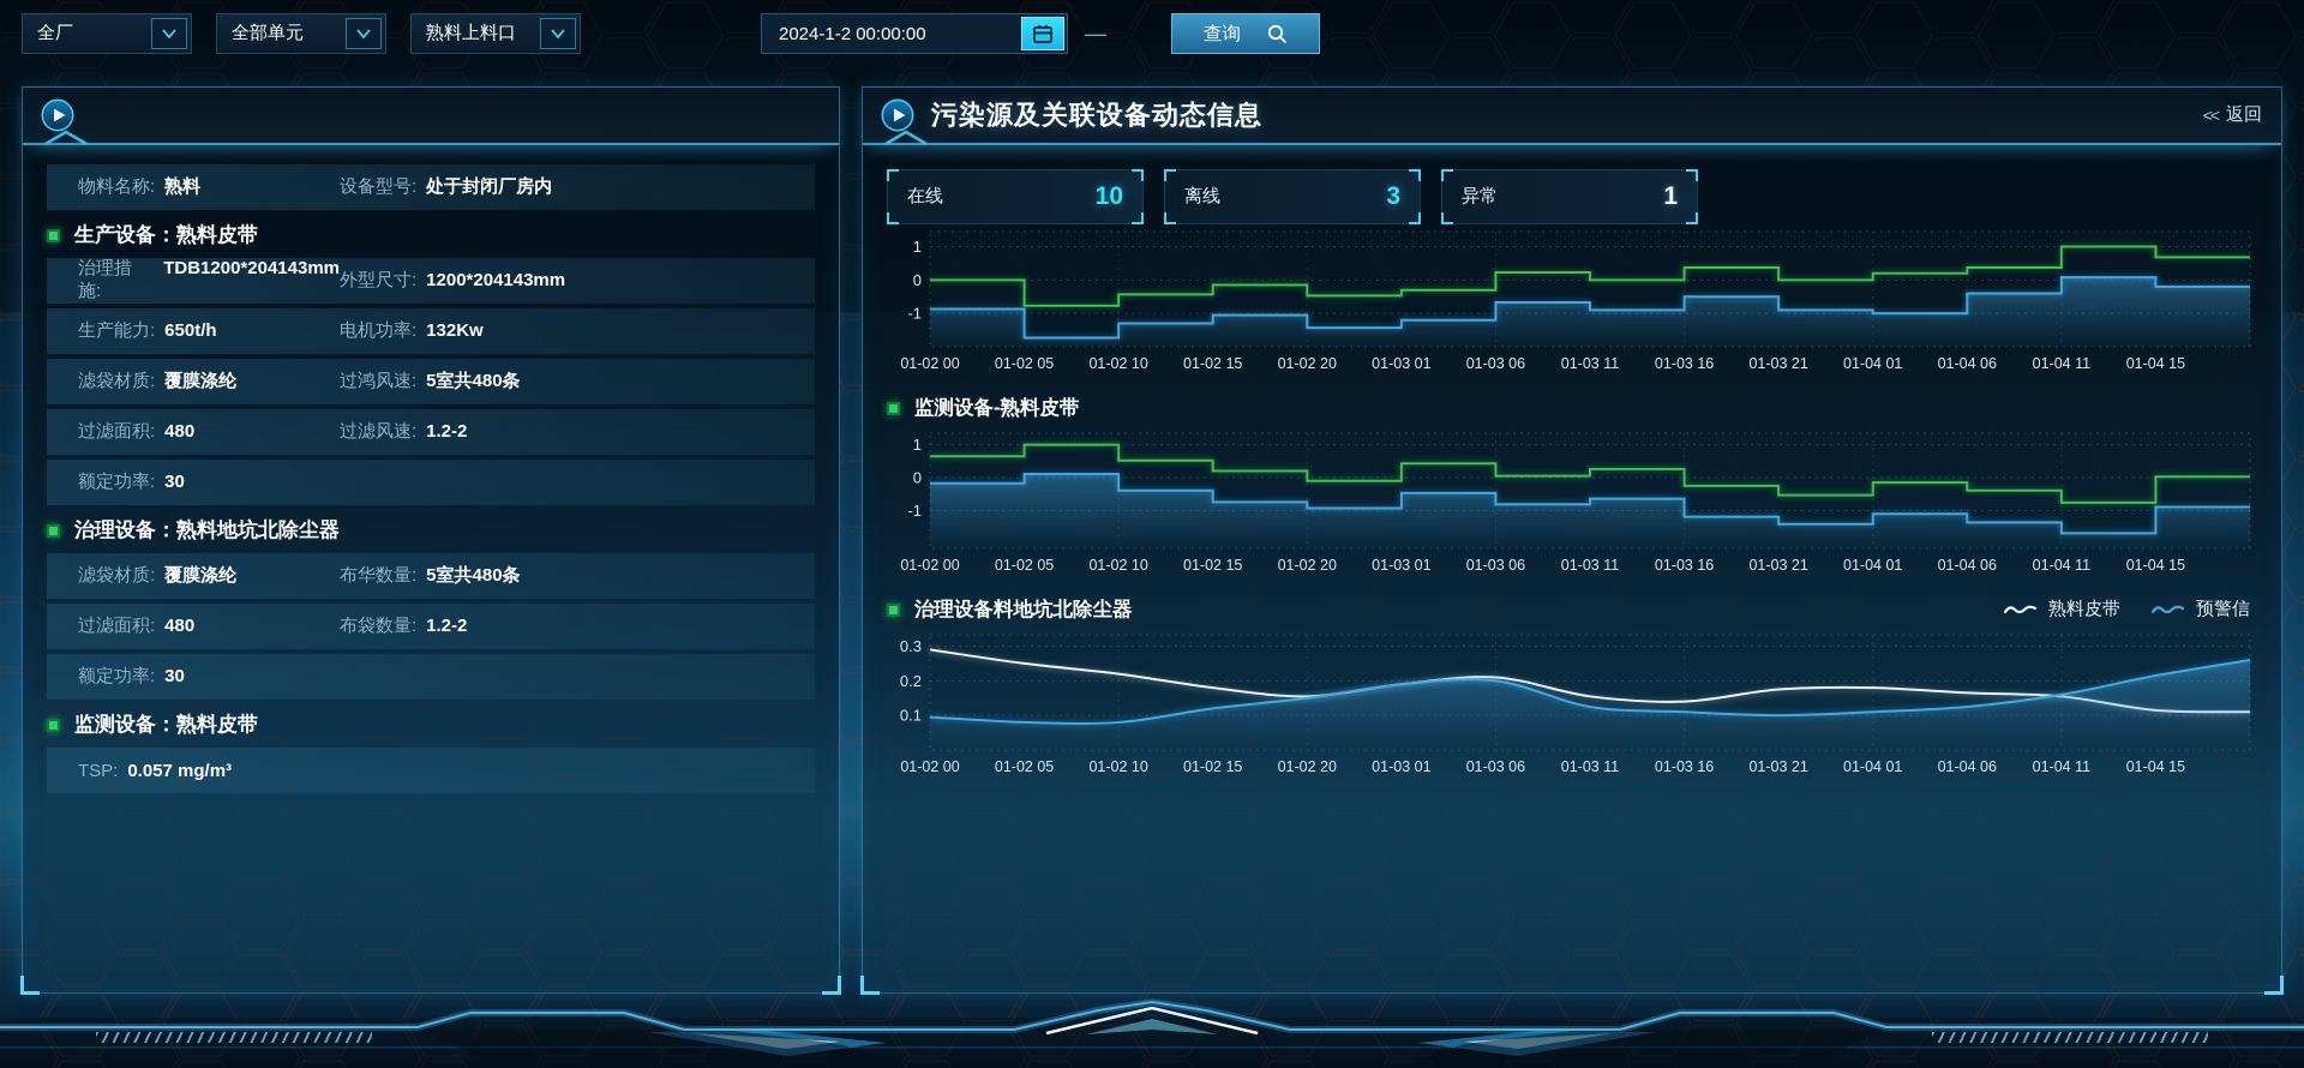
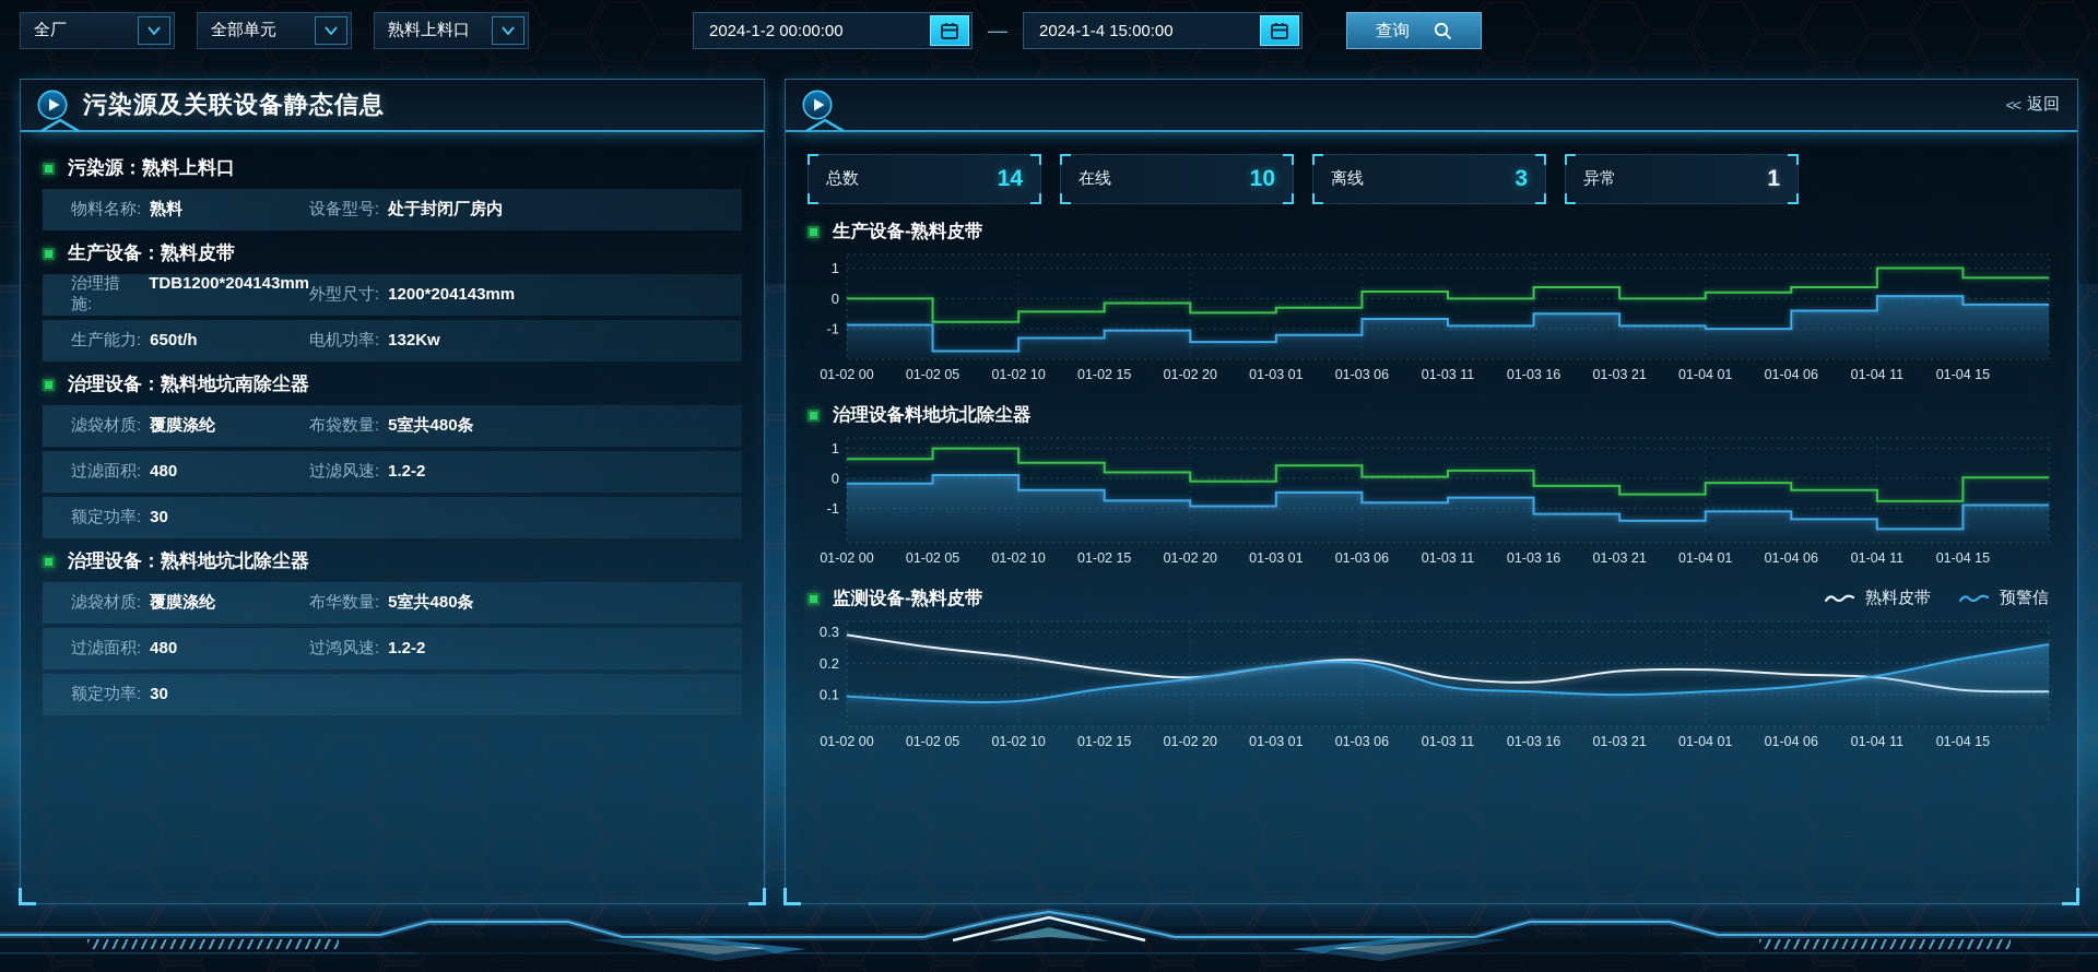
  全厂
  全部单元
  熟料上料口
  2024-1-2 00:00:00
  —
+ 2024-1-4 15:00:00
  查询
+ 污染源及关联设备静态信息
+ 污染源：熟料上料口
  物料名称:
  熟料
  设备型号:
  处于封闭厂房内
  生产设备：熟料皮带
  治理措施:
  TDB1200*204143mm
  外型尺寸:
  1200*204143mm
  生产能力:
  650t/h
  电机功率:
  132Kw
+ 治理设备：熟料地坑南除尘器
  滤袋材质:
  覆膜涤纶
- 过鸿风速:
+ 布袋数量:
  5室共480条
  过滤面积:
  480
  过滤风速:
  1.2-2
  额定功率:
  30
  治理设备：熟料地坑北除尘器
  滤袋材质:
  覆膜涤纶
  布华数量:
  5室共480条
  过滤面积:
  480
- 布袋数量:
+ 过鸿风速:
  1.2-2
  额定功率:
  30
- 监测设备：熟料皮带
- TSP:
- 0.057 mg/m³
- 污染源及关联设备动态信息
  <<
  返回
+ 总数
+ 14
  在线
  10
  离线
  3
  异常
  1
+ 生产设备-熟料皮带
  1
  0
  -1
  01-02 00
  01-02 05
  01-02 10
  01-02 15
  01-02 20
  01-03 01
  01-03 06
  01-03 11
  01-03 16
  01-03 21
  01-04 01
  01-04 06
  01-04 11
  01-04 15
- 监测设备-熟料皮带
+ 治理设备料地坑北除尘器
  1
  0
  -1
  01-02 00
  01-02 05
  01-02 10
  01-02 15
  01-02 20
  01-03 01
  01-03 06
  01-03 11
  01-03 16
  01-03 21
  01-04 01
  01-04 06
  01-04 11
  01-04 15
- 治理设备料地坑北除尘器
+ 监测设备-熟料皮带
  熟料皮带
  预警信
  0.3
  0.2
  0.1
  01-02 00
  01-02 05
  01-02 10
  01-02 15
  01-02 20
  01-03 01
  01-03 06
  01-03 11
  01-03 16
  01-03 21
  01-04 01
  01-04 06
  01-04 11
  01-04 15
